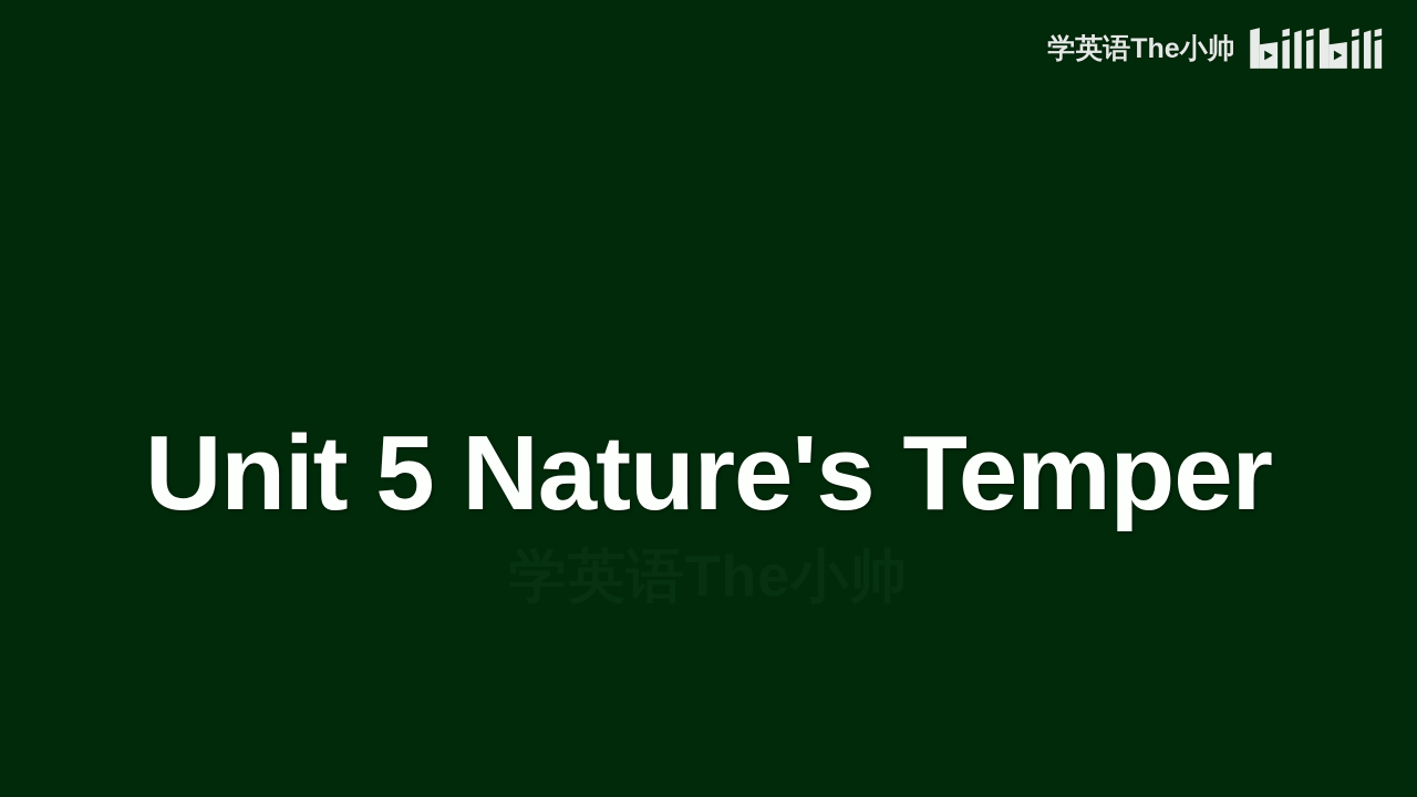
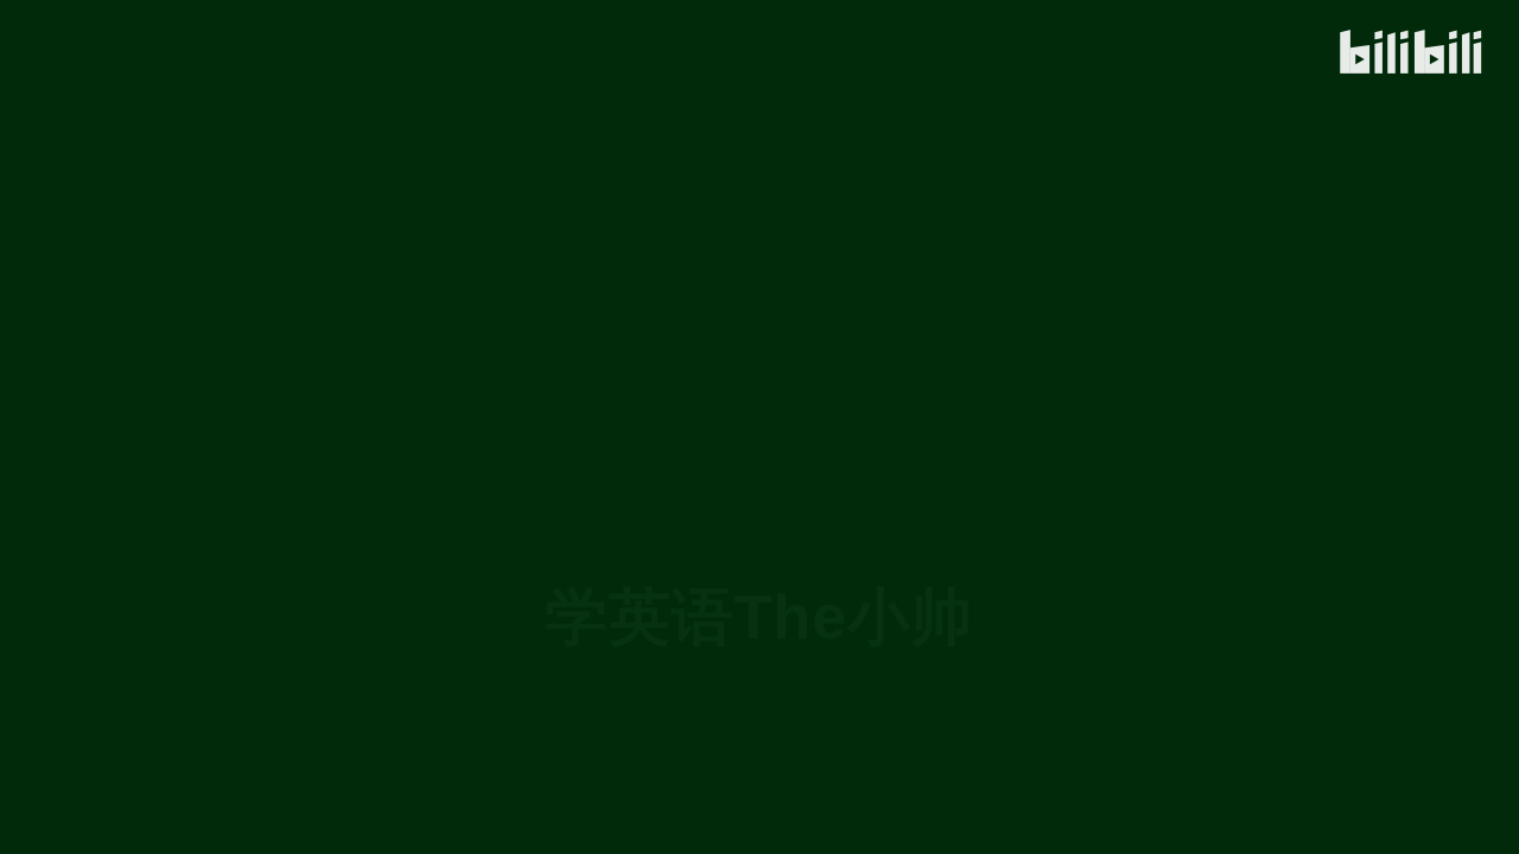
- 学英语The小帅
- Unit 5 Nature's Temper
